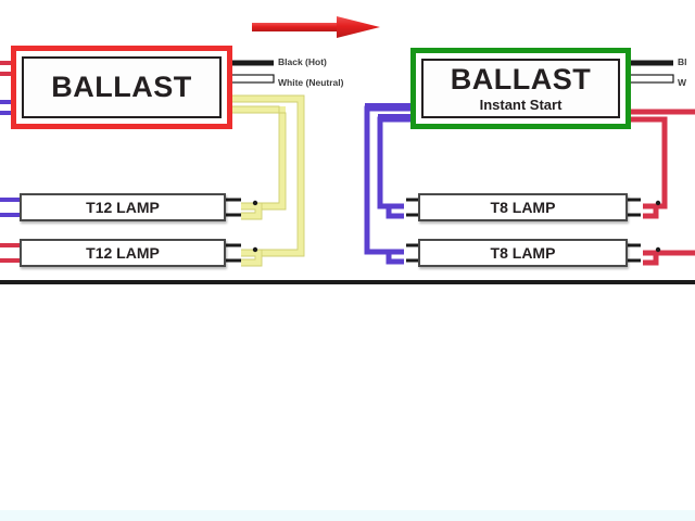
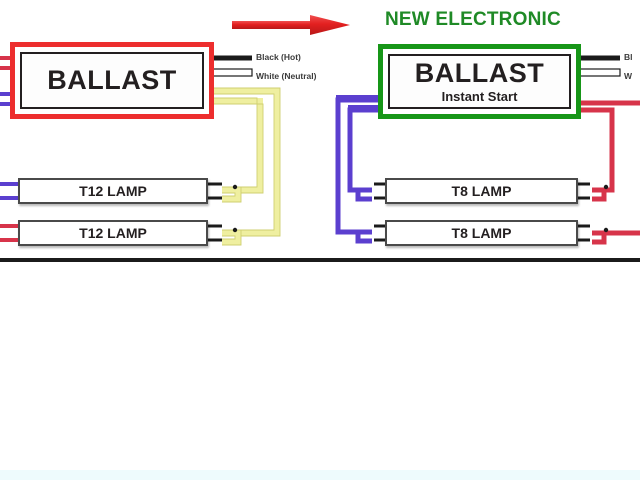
+ NEW ELECTRONIC
  BALLAST
  BALLAST
  Instant Start
  T12 LAMP
  T12 LAMP
  T8 LAMP
  T8 LAMP
  Black (Hot)
  White (Neutral)
  Bl
  W
